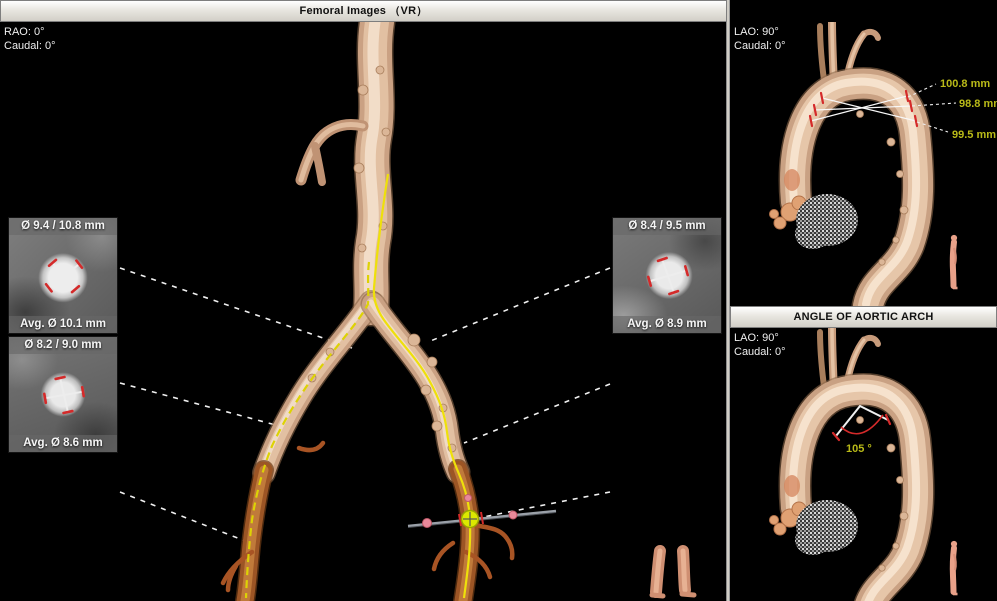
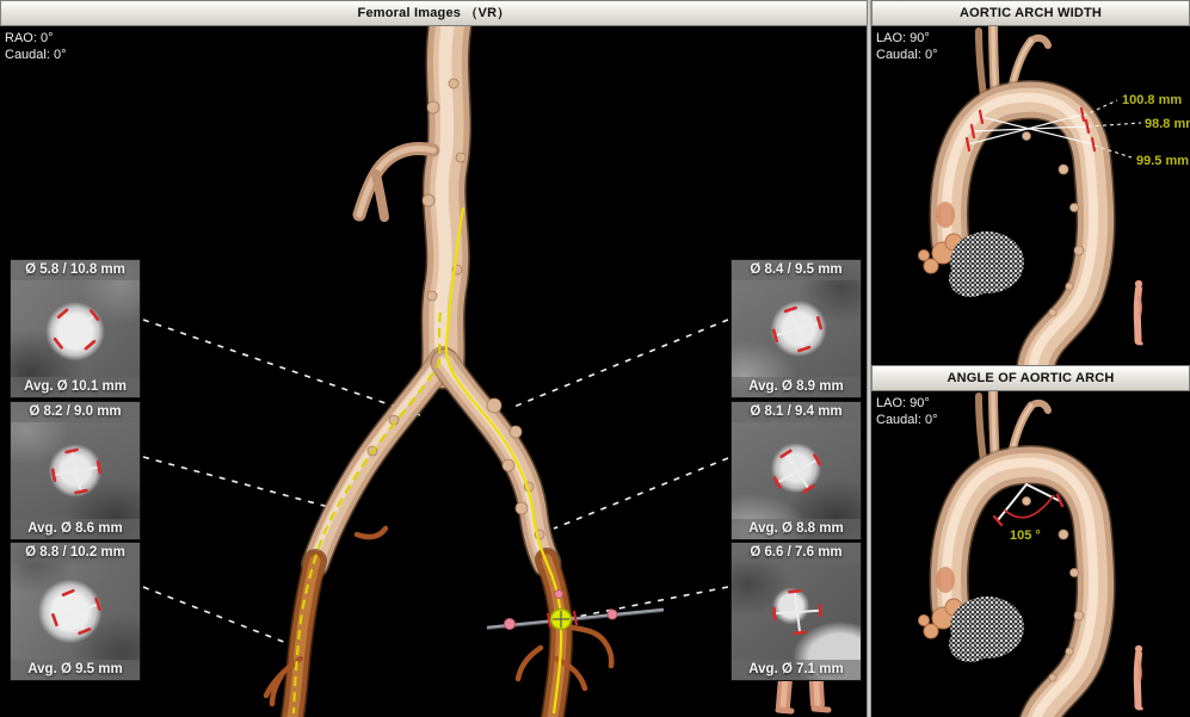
  Femoral Images （VR）
  RAO: 0°
  Caudal: 0°
- Ø 9.4 / 10.8 mm
+ Ø 5.8 / 10.8 mm
  Avg. Ø 10.1 mm
  Ø 8.2 / 9.0 mm
  Avg. Ø 8.6 mm
+ Ø 8.8 / 10.2 mm
+ Avg. Ø 9.5 mm
  Ø 8.4 / 9.5 mm
  Avg. Ø 8.9 mm
+ Ø 8.1 / 9.4 mm
+ Avg. Ø 8.8 mm
+ Ø 6.6 / 7.6 mm
+ Avg. Ø 7.1 mm
+ AORTIC ARCH WIDTH
  LAO: 90°
  Caudal: 0°
  100.8 mm
  98.8 m
  99.5 mm
  ANGLE OF AORTIC ARCH
  LAO: 90°
  Caudal: 0°
  105 °
